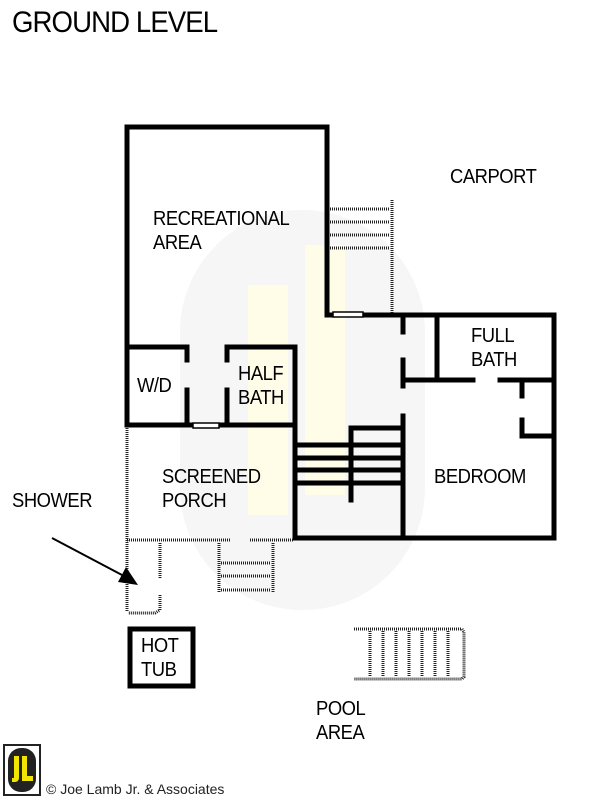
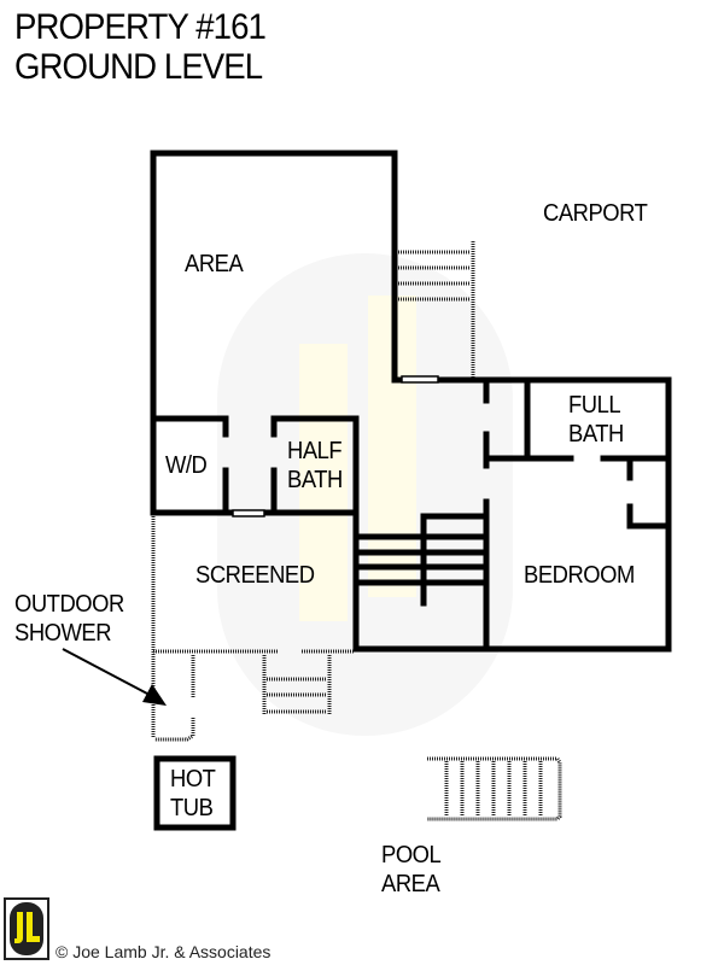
+ PROPERTY #161
  GROUND LEVEL
- RECREATIONAL
  AREA
  CARPORT
  W/D
  HALF
  BATH
  FULL
  BATH
  SCREENED
- PORCH
  BEDROOM
+ OUTDOOR
  SHOWER
  HOT
  TUB
  POOL
  AREA
  © Joe Lamb Jr. & Associates
